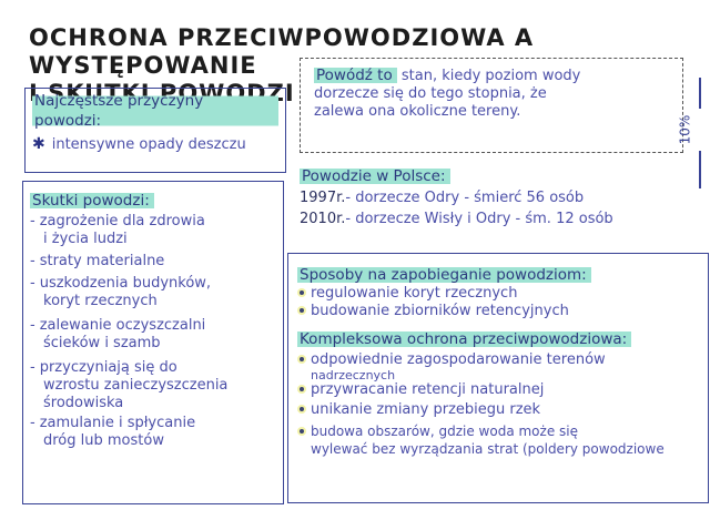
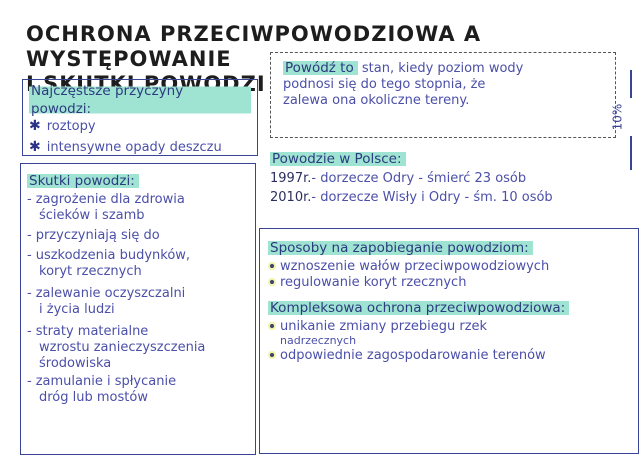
  OCHRONA PRZECIWPOWODZIOWA A WYSTĘPOWANIE
  Najczęstsze przyczyny powodzi:
+ ✱ roztopy
  ✱ intensywne opady deszczu
  Powódź to stan, kiedy poziom wody
- dorzecze się do tego stopnia, że
+ podnosi się do tego stopnia, że
  zalewa ona okoliczne tereny.
  Powodzie w Polsce:
- 1997r.- dorzecze Odry - śmierć 56 osób
+ 1997r.- dorzecze Odry - śmierć 23 osób
- 2010r.- dorzecze Wisły i Odry - śm. 12 osób
+ 2010r.- dorzecze Wisły i Odry - śm. 10 osób
  Skutki powodzi:
  - zagrożenie dla zdrowia
- i życia ludzi
+ ścieków i szamb
- - straty materialne
+ - przyczyniają się do
  - uszkodzenia budynków,
  koryt rzecznych
  - zalewanie oczyszczalni
- ścieków i szamb
+ i życia ludzi
- - przyczyniają się do
+ - straty materialne
  wzrostu zanieczyszczenia
  środowiska
  - zamulanie i spłycanie
  dróg lub mostów
  Sposoby na zapobieganie powodziom:
+ wznoszenie wałów przeciwpowodziowych
  regulowanie koryt rzecznych
- budowanie zbiorników retencyjnych
  Kompleksowa ochrona przeciwpowodziowa:
- odpowiednie zagospodarowanie terenów
+ unikanie zmiany przebiegu rzek
  nadrzecznych
- przywracanie retencji naturalnej
- unikanie zmiany przebiegu rzek
+ odpowiednie zagospodarowanie terenów
- budowa obszarów, gdzie woda może się
- wylewać bez wyrządzania strat (poldery powodziowe
